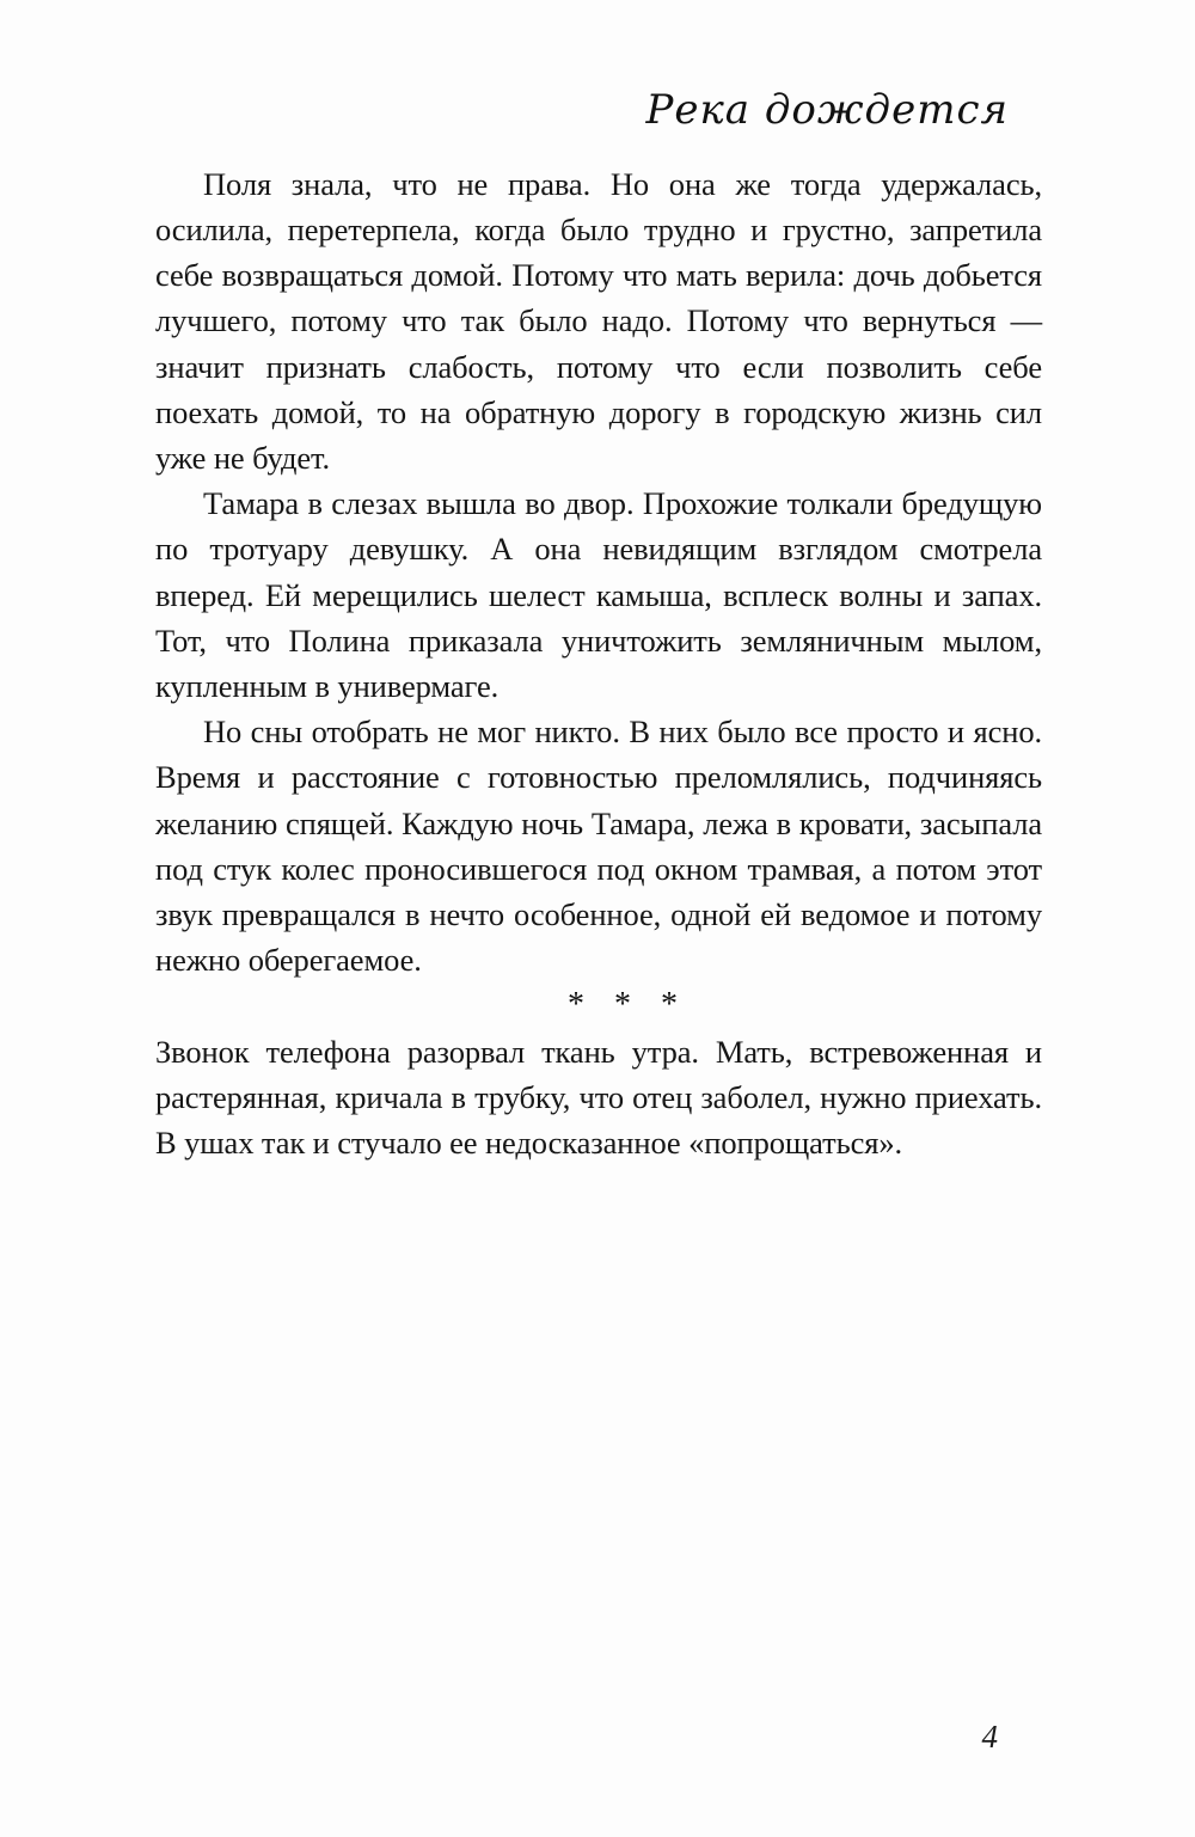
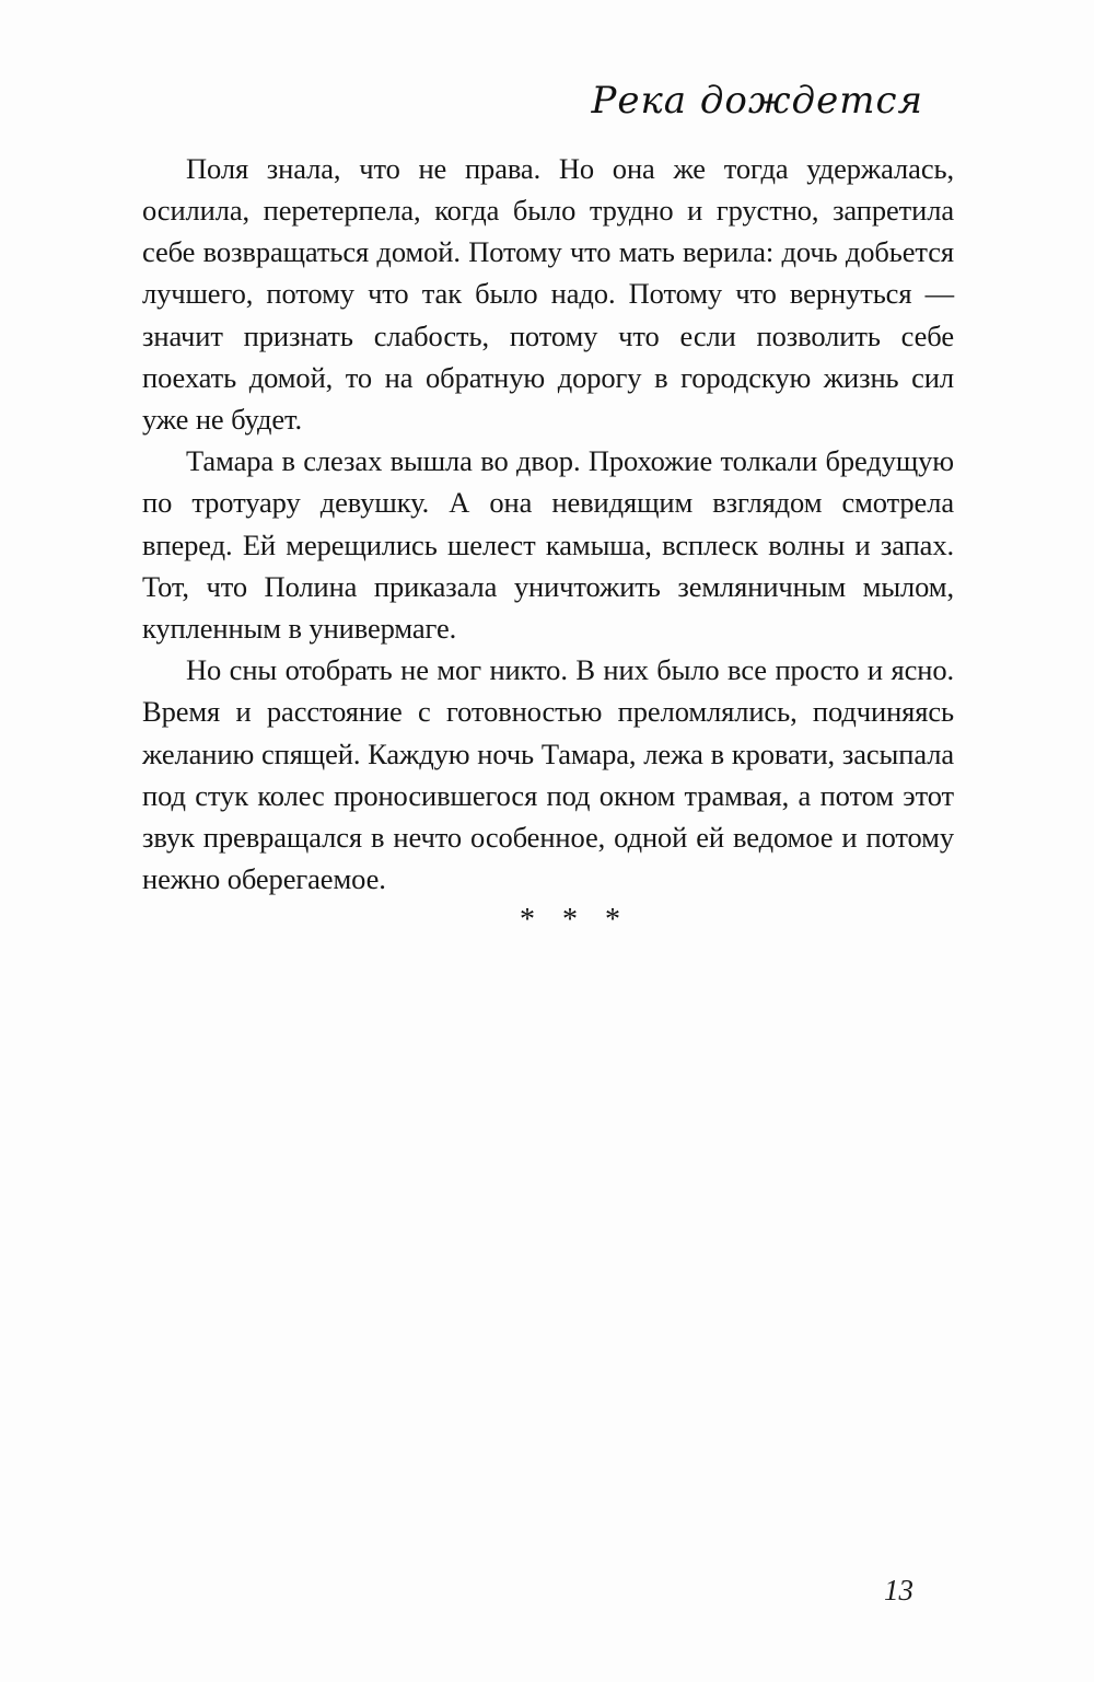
  Река дождется
  Поля знала, что не права. Но она же тогда удержалась, осилила, перетерпела, когда было трудно и грустно, запретила себе возвращаться домой. Потому что мать верила: дочь добьется лучшего, потому что так было надо. Потому что вернуться — значит признать слабость, потому что если позволить себе поехать домой, то на обратную дорогу в городскую жизнь сил уже не будет.
  Тамара в слезах вышла во двор. Прохожие толкали бредущую по тротуару девушку. А она невидящим взглядом смотрела вперед. Ей мерещились шелест камыша, всплеск волны и запах. Тот, что Полина приказала уничтожить земляничным мылом, купленным в универмаге.
  Но сны отобрать не мог никто. В них было все просто и ясно. Время и расстояние с готовностью преломлялись, подчиняясь желанию спящей. Каждую ночь Тамара, лежа в кровати, засыпала под стук колес проносившегося под окном трамвая, а потом этот звук превращался в нечто особенное, одной ей ведомое и потому нежно оберегаемое.
  * * *
- Звонок телефона разорвал ткань утра. Мать, встревоженная и растерянная, кричала в трубку, что отец заболел, нужно приехать. В ушах так и стучало ее недосказанное «попрощаться».
- 4
+ 13
